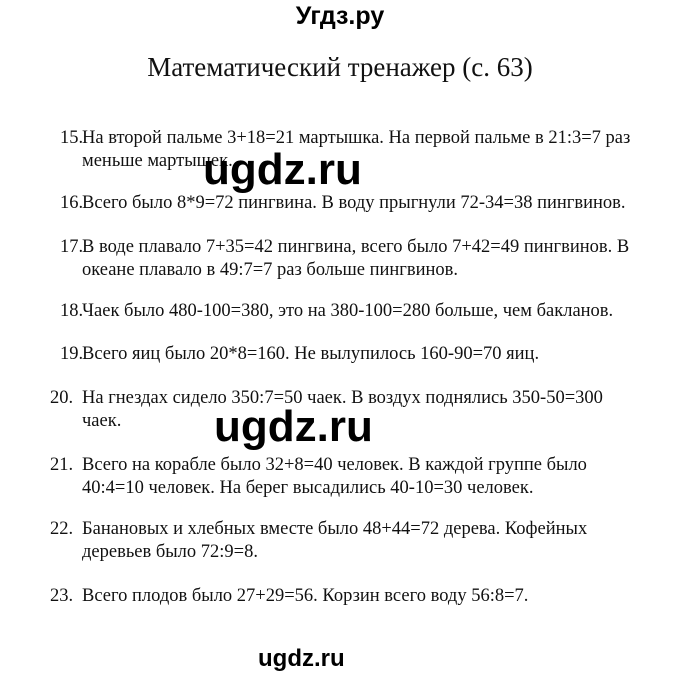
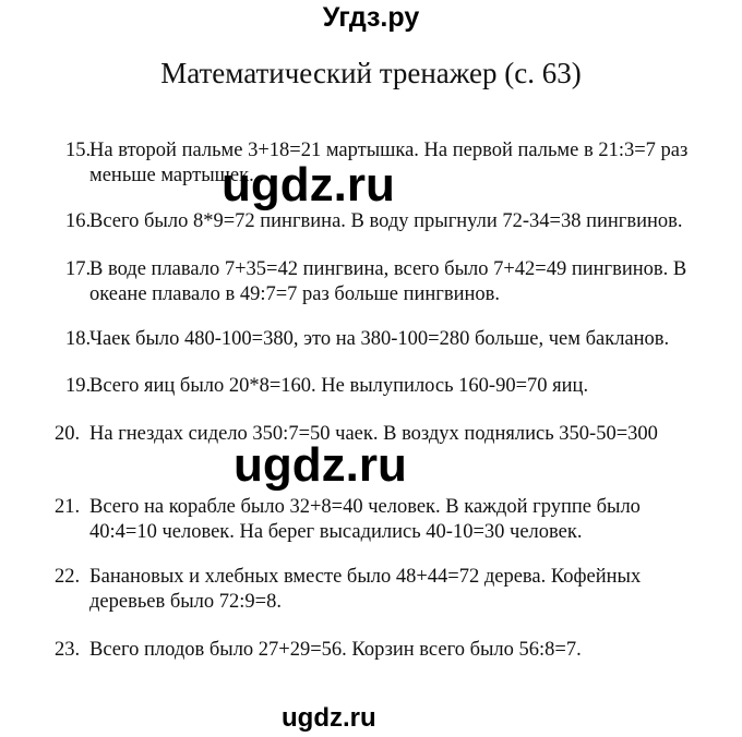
  Угдз.ру
  Математический тренажер (с. 63)
  15.
  На второй пальме 3+18=21 мартышка. На первой пальме в 21:3=7 раз
  меньше мартышек.
  16.
  Всего было 8*9=72 пингвина. В воду прыгнули 72-34=38 пингвинов.
  17.
  В воде плавало 7+35=42 пингвина, всего было 7+42=49 пингвинов. В
  океане плавало в 49:7=7 раз больше пингвинов.
  18.
  Чаек было 480-100=380, это на 380-100=280 больше, чем бакланов.
  19.
  Всего яиц было 20*8=160. Не вылупилось 160-90=70 яиц.
  20.
  На гнездах сидело 350:7=50 чаек. В воздух поднялись 350-50=300
- чаек.
  21.
  Всего на корабле было 32+8=40 человек. В каждой группе было
  40:4=10 человек. На берег высадились 40-10=30 человек.
  22.
  Банановых и хлебных вместе было 48+44=72 дерева. Кофейных
  деревьев было 72:9=8.
  23.
- Всего плодов было 27+29=56. Корзин всего воду 56:8=7.
+ Всего плодов было 27+29=56. Корзин всего было 56:8=7.
  ugdz.ru
  ugdz.ru
  ugdz.ru
